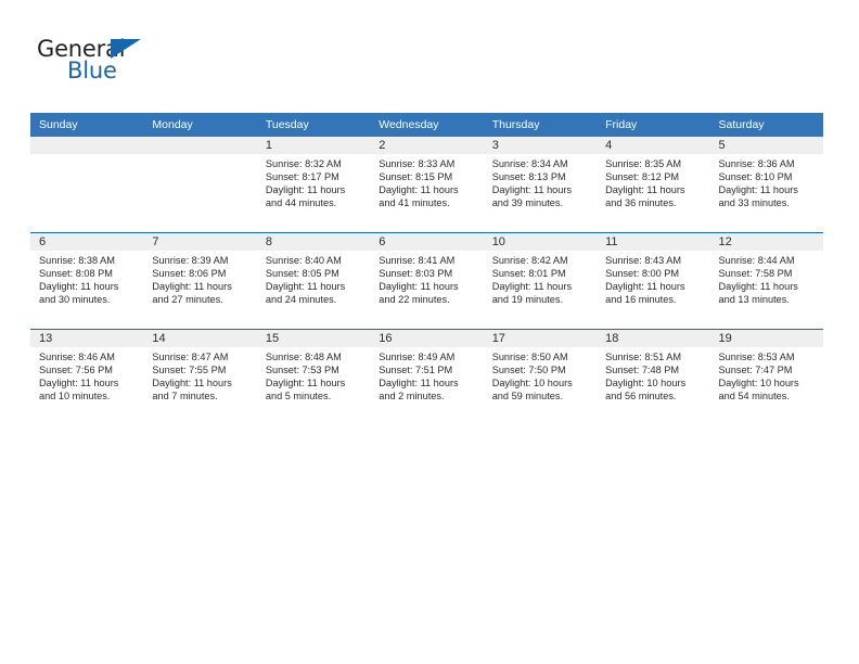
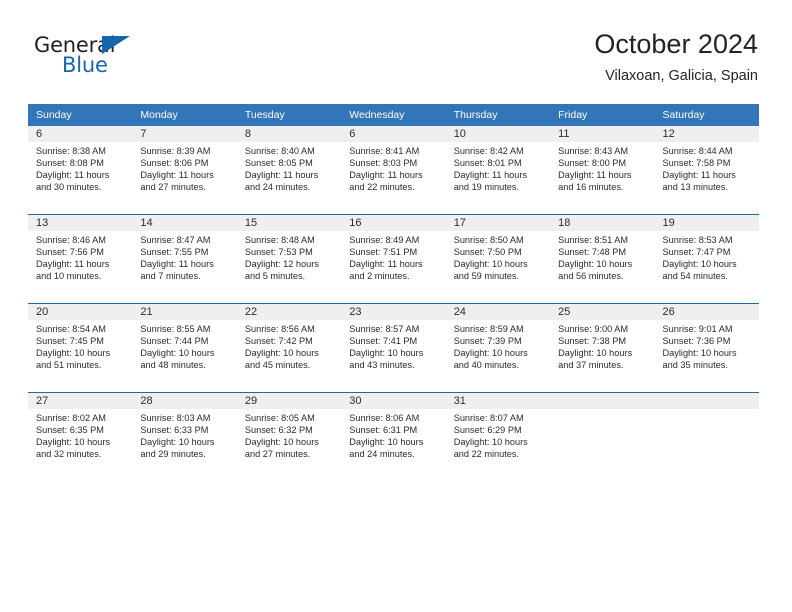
  General
  Blue
+ October 2024
+ Vilaxoan, Galicia, Spain
  Sunday	Monday	Tuesday	Wednesday	Thursday	Friday	Saturday
- 		1Sunrise: 8:32 AMSunset: 8:17 PMDaylight: 11 hours and 44 minutes.	2Sunrise: 8:33 AMSunset: 8:15 PMDaylight: 11 hours and 41 minutes.	3Sunrise: 8:34 AMSunset: 8:13 PMDaylight: 11 hours and 39 minutes.	4Sunrise: 8:35 AMSunset: 8:12 PMDaylight: 11 hours and 36 minutes.	5Sunrise: 8:36 AMSunset: 8:10 PMDaylight: 11 hours and 33 minutes.
  6Sunrise: 8:38 AMSunset: 8:08 PMDaylight: 11 hours and 30 minutes.	7Sunrise: 8:39 AMSunset: 8:06 PMDaylight: 11 hours and 27 minutes.	8Sunrise: 8:40 AMSunset: 8:05 PMDaylight: 11 hours and 24 minutes.	6Sunrise: 8:41 AMSunset: 8:03 PMDaylight: 11 hours and 22 minutes.	10Sunrise: 8:42 AMSunset: 8:01 PMDaylight: 11 hours and 19 minutes.	11Sunrise: 8:43 AMSunset: 8:00 PMDaylight: 11 hours and 16 minutes.	12Sunrise: 8:44 AMSunset: 7:58 PMDaylight: 11 hours and 13 minutes.
- 13Sunrise: 8:46 AMSunset: 7:56 PMDaylight: 11 hours and 10 minutes.	14Sunrise: 8:47 AMSunset: 7:55 PMDaylight: 11 hours and 7 minutes.	15Sunrise: 8:48 AMSunset: 7:53 PMDaylight: 11 hours and 5 minutes.	16Sunrise: 8:49 AMSunset: 7:51 PMDaylight: 11 hours and 2 minutes.	17Sunrise: 8:50 AMSunset: 7:50 PMDaylight: 10 hours and 59 minutes.	18Sunrise: 8:51 AMSunset: 7:48 PMDaylight: 10 hours and 56 minutes.	19Sunrise: 8:53 AMSunset: 7:47 PMDaylight: 10 hours and 54 minutes.
+ 13Sunrise: 8:46 AMSunset: 7:56 PMDaylight: 11 hours and 10 minutes.	14Sunrise: 8:47 AMSunset: 7:55 PMDaylight: 11 hours and 7 minutes.	15Sunrise: 8:48 AMSunset: 7:53 PMDaylight: 12 hours and 5 minutes.	16Sunrise: 8:49 AMSunset: 7:51 PMDaylight: 11 hours and 2 minutes.	17Sunrise: 8:50 AMSunset: 7:50 PMDaylight: 10 hours and 59 minutes.	18Sunrise: 8:51 AMSunset: 7:48 PMDaylight: 10 hours and 56 minutes.	19Sunrise: 8:53 AMSunset: 7:47 PMDaylight: 10 hours and 54 minutes.
+ 20Sunrise: 8:54 AMSunset: 7:45 PMDaylight: 10 hours and 51 minutes.	21Sunrise: 8:55 AMSunset: 7:44 PMDaylight: 10 hours and 48 minutes.	22Sunrise: 8:56 AMSunset: 7:42 PMDaylight: 10 hours and 45 minutes.	23Sunrise: 8:57 AMSunset: 7:41 PMDaylight: 10 hours and 43 minutes.	24Sunrise: 8:59 AMSunset: 7:39 PMDaylight: 10 hours and 40 minutes.	25Sunrise: 9:00 AMSunset: 7:38 PMDaylight: 10 hours and 37 minutes.	26Sunrise: 9:01 AMSunset: 7:36 PMDaylight: 10 hours and 35 minutes.
+ 27Sunrise: 8:02 AMSunset: 6:35 PMDaylight: 10 hours and 32 minutes.	28Sunrise: 8:03 AMSunset: 6:33 PMDaylight: 10 hours and 29 minutes.	29Sunrise: 8:05 AMSunset: 6:32 PMDaylight: 10 hours and 27 minutes.	30Sunrise: 8:06 AMSunset: 6:31 PMDaylight: 10 hours and 24 minutes.	31Sunrise: 8:07 AMSunset: 6:29 PMDaylight: 10 hours and 22 minutes.
